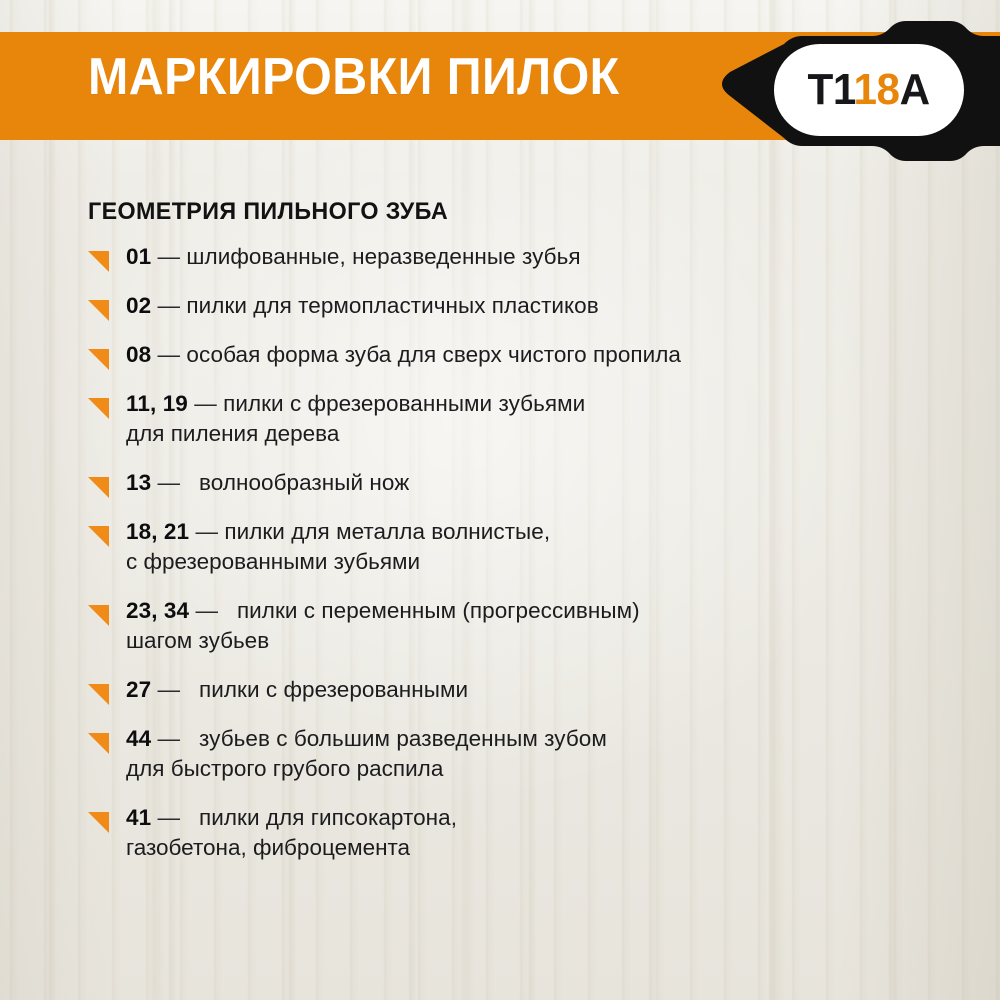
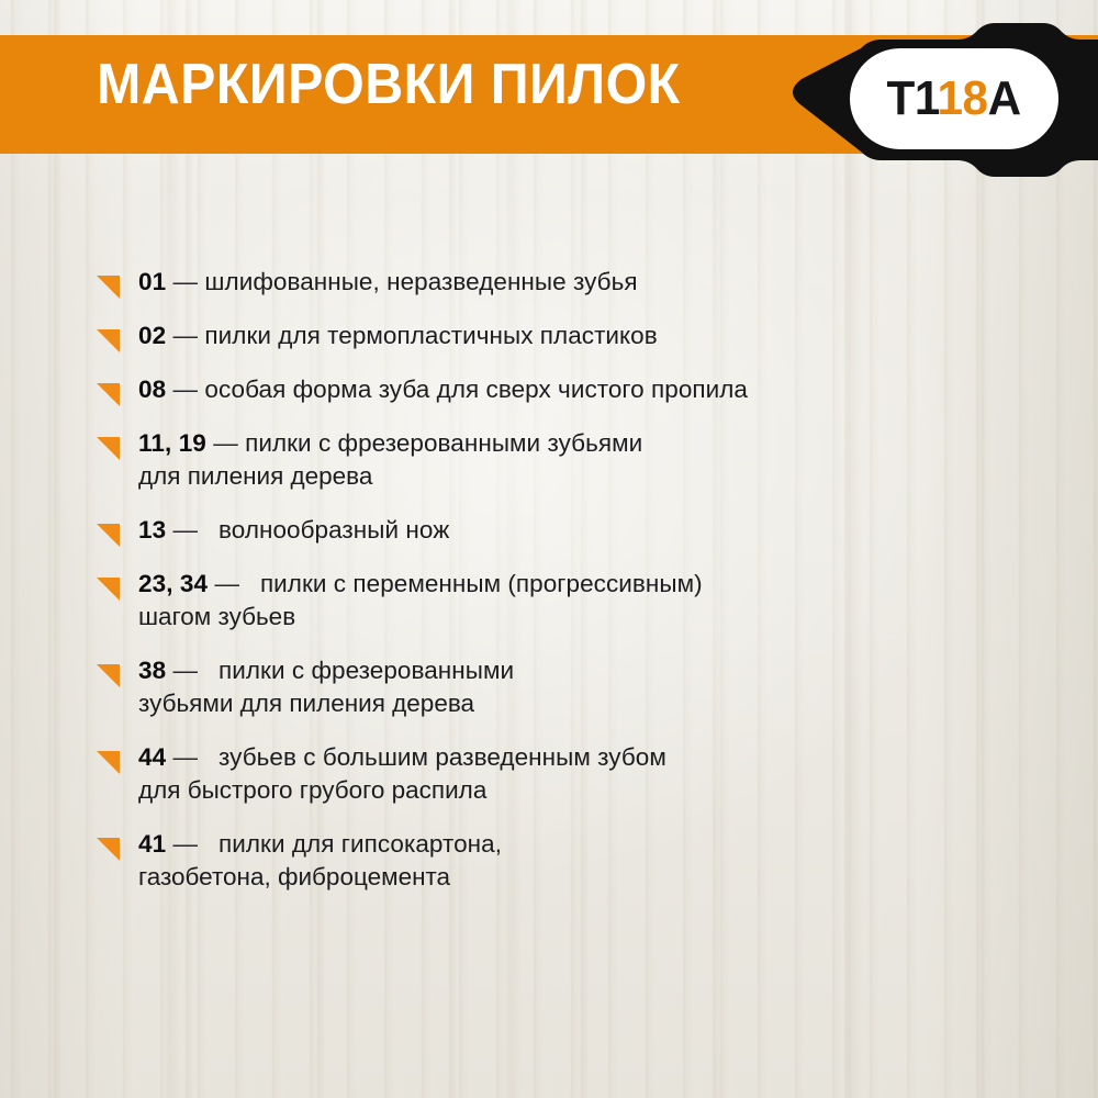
  МАРКИРОВКИ ПИЛОК
  T118A
- ГЕОМЕТРИЯ ПИЛЬНОГО ЗУБА
  01 — шлифованные, неразведенные зубья
  02 — пилки для термопластичных пластиков
  08 — особая форма зуба для сверх чистого пропила
  11, 19 — пилки с фрезерованными зубьями
  для пиления дерева
  13 — волнообразный нож
- 18, 21 — пилки для металла волнистые,
- с фрезерованными зубьями
  23, 34 — пилки с переменным (прогрессивным)
  шагом зубьев
- 27 — пилки с фрезерованными
+ 38 — пилки с фрезерованными
+ зубьями для пиления дерева
  44 — зубьев с большим разведенным зубом
  для быстрого грубого распила
  41 — пилки для гипсокартона,
  газобетона, фиброцемента
